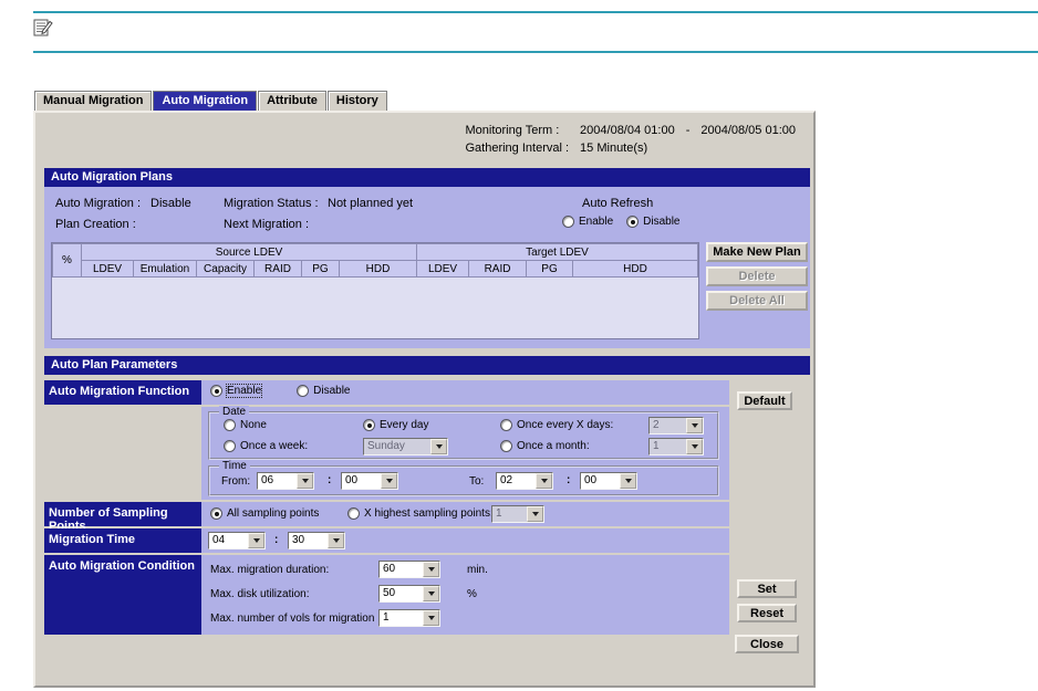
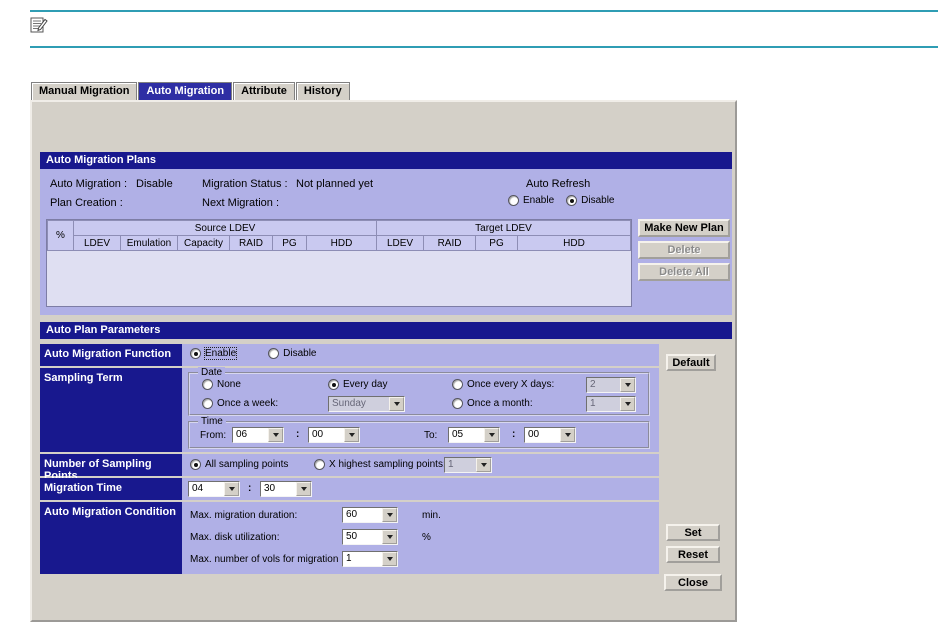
  Manual Migration
  Auto Migration
  Attribute
  History
- Monitoring Term :
- 2004/08/04 01:00
- -
- 2004/08/05 01:00
- Gathering Interval :
- 15 Minute(s)
  Auto Migration Plans
  Auto Migration :
  Disable
  Migration Status :
  Not planned yet
  Auto Refresh
  Plan Creation :
  Next Migration :
  Enable
  Disable
  %	Source LDEV	Target LDEV
  LDEV	Emulation	Capacity	RAID	PG	HDD	LDEV	RAID	PG	HDD
  Make New Plan
  Delete
  Delete All
  Auto Plan Parameters
  Auto Migration Function
  Enable
  Disable
+ Sampling Term
  Date
  None
  Every day
  Once every X days:
  2
  Once a week:
  Sunday
  Once a month:
  1
  Time
  From:
  06
  :
  00
  To:
- 02
+ 05
  :
  00
  Number of Sampling Points
  All sampling points
  X highest sampling points
  1
  Migration Time
  04
  :
  30
  Auto Migration Condition
  Max. migration duration:
  60
  min.
  Max. disk utilization:
  50
  %
  Max. number of vols for migration
  1
  Default
  Set
  Reset
  Close
